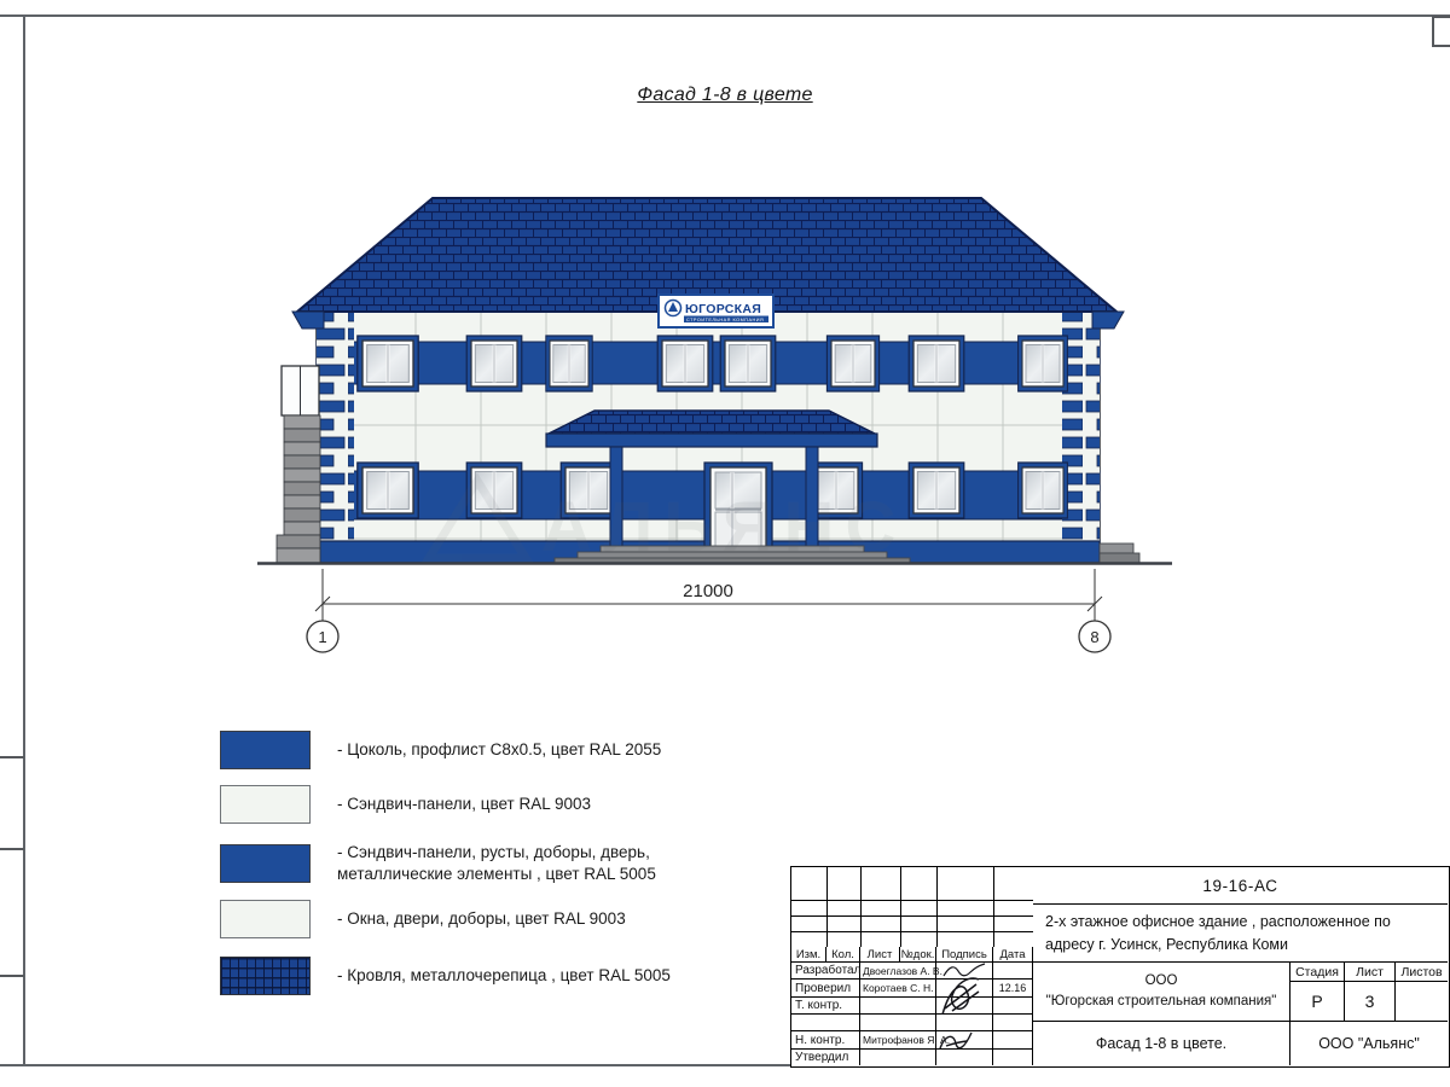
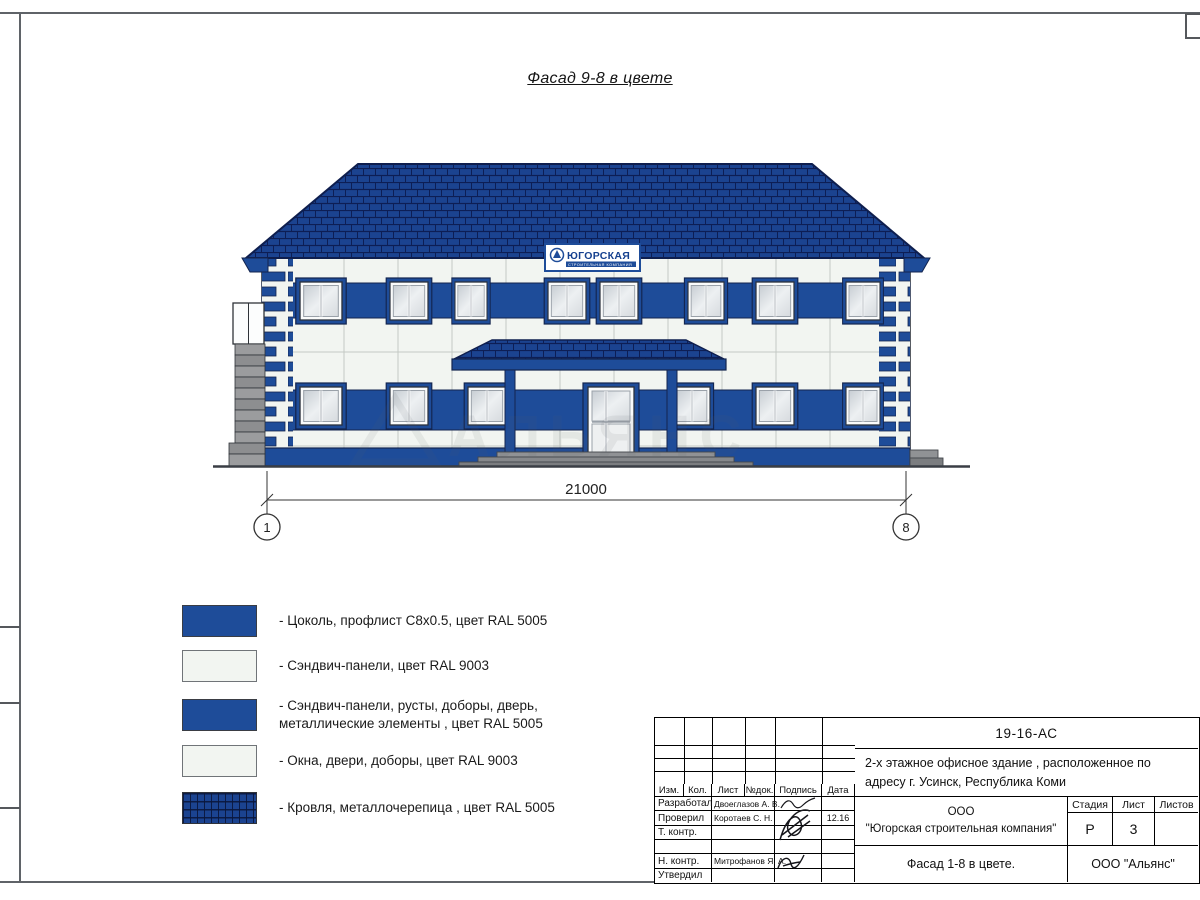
- Фасад 1-8 в цвете
+ Фасад 9-8 в цвете
  ЮГОРСКАЯ
  АЛЬЯНС
  21000
  1
  8
- - Цоколь, профлист С8х0.5, цвет RAL 2055
+ - Цоколь, профлист С8х0.5, цвет RAL 5005
  - Сэндвич-панели, цвет RAL 9003
  - Сэндвич-панели, русты, доборы, дверь,
  металлические элементы , цвет RAL 5005
  - Окна, двери, доборы, цвет RAL 9003
  - Кровля, металлочерепица , цвет RAL 5005
  Изм.
  Кол.
  Лист
  №док.
  Подпись
  Дата
  Разработал
  Двоеглазов А. В
  Проверил
  Коротаев С. Н.
  12.16
  Т. контр.
  Н. контр.
  Митрофанов Я.
  Утвердил
  19-16-АС
  2-х этажное офисное здание , расположенное по адресу г. Усинск, Республика Коми
  ООО
  "Югорская строительная компания"
  Стадия
  Лист
  Листов
  Р
  3
  Фасад 1-8 в цвете.
  ООО "Альянс"
